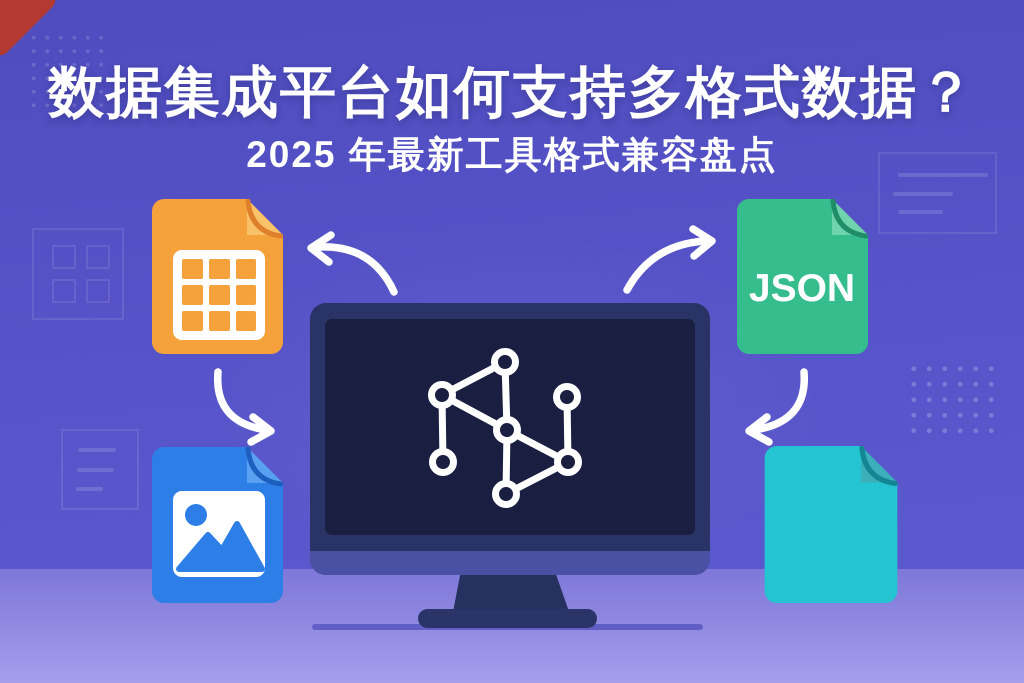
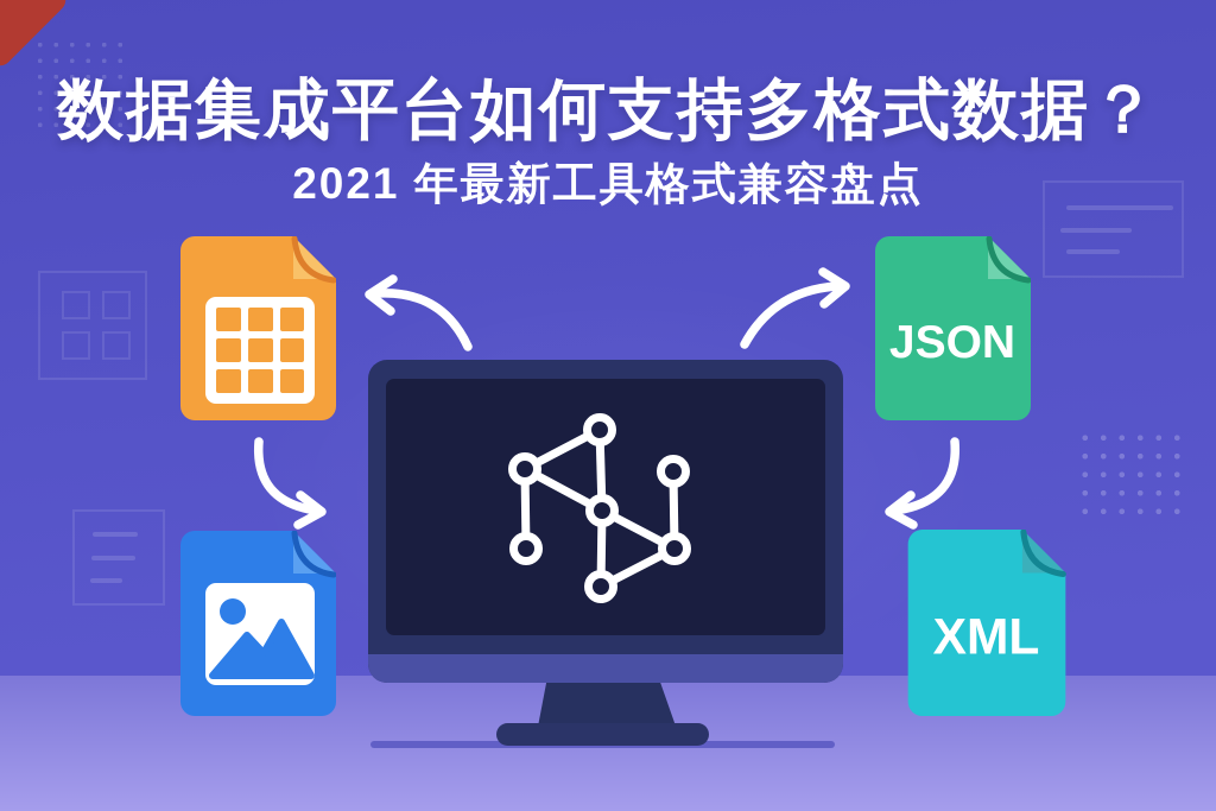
  数据集成平台如何支持多格式数据？
- 2025 年最新工具格式兼容盘点
+ 2021 年最新工具格式兼容盘点
  JSON
+ XML
